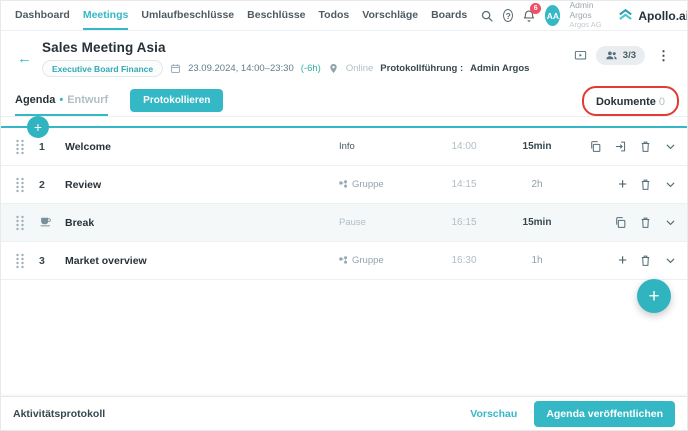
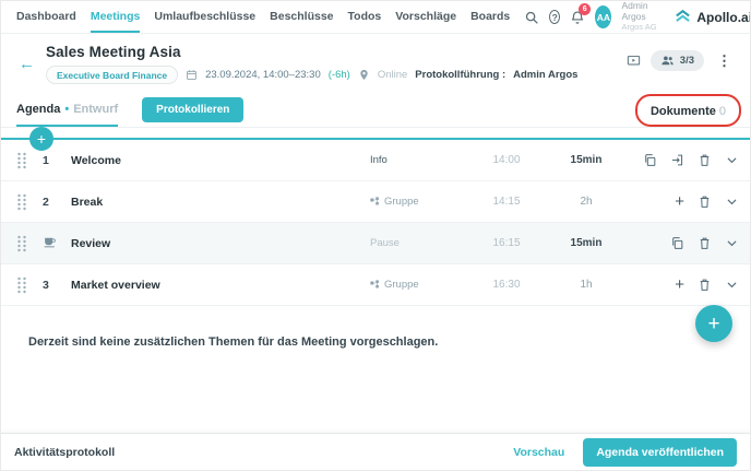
  Dashboard
  Meetings
  Umlaufbeschlüsse
  Beschlüsse
  Todos
  Vorschläge
  Boards
  ?
  AA
  Admin Argos
  Argos AG
  Apollo.a
  ←
  Sales Meeting Asia
  Executive Board Finance
  23.09.2024, 14:00–23:30
  (-6h)
  Online
  Protokollführung :
  Admin Argos
  3/3
  ⋮
  Agenda
  •
  Entwurf
  Protokollieren
  Dokumente 0
  +
  1
  Welcome
  Info
  14:00
  15min
  2
- Review
+ Break
  Gruppe
  14:15
  2h
  +
- Break
+ Review
  Pause
  16:15
  15min
  3
  Market overview
  Gruppe
  16:30
  1h
  +
+ Derzeit sind keine zusätzlichen Themen für das Meeting vorgeschlagen.
  +
  Aktivitätsprotokoll
  Vorschau
  Agenda veröffentlichen
